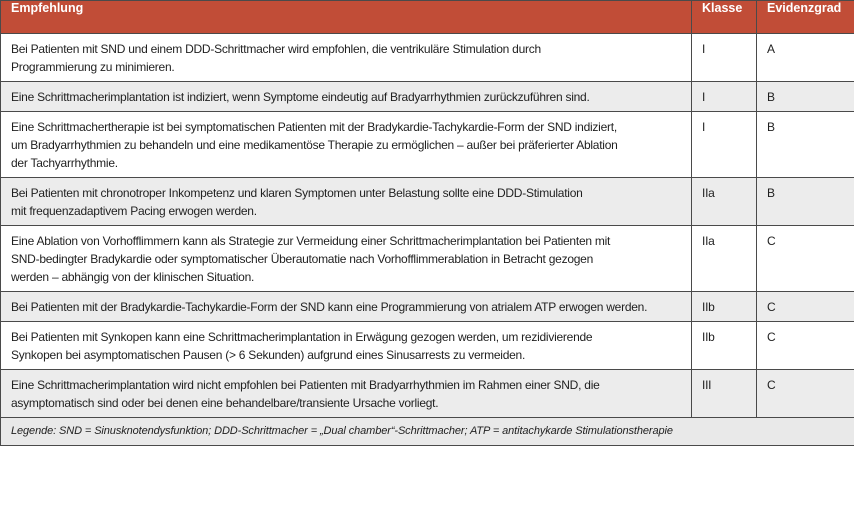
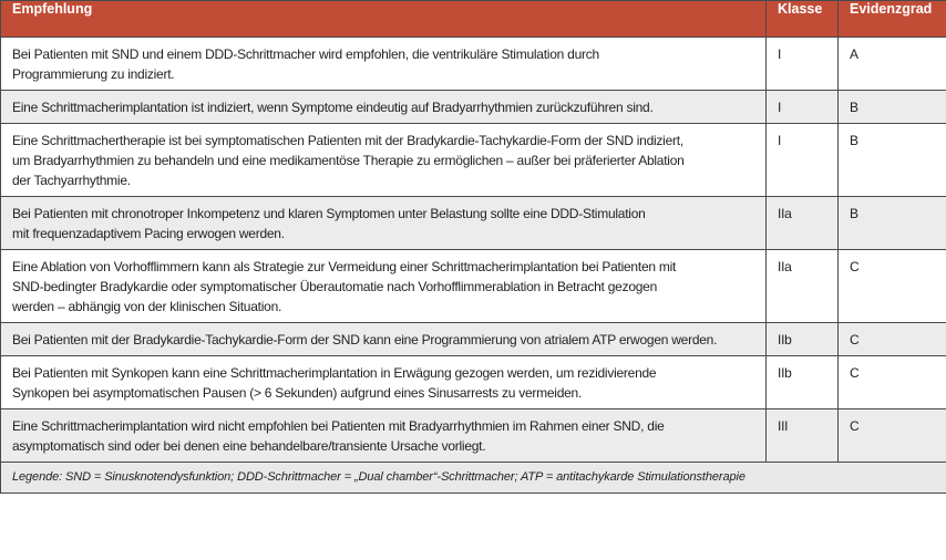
  Empfehlung	Klasse	Evidenzgrad
- Bei Patienten mit SND und einem DDD-Schrittmacher wird empfohlen, die ventrikuläre Stimulation durch Programmierung zu minimieren.	I	A
+ Bei Patienten mit SND und einem DDD-Schrittmacher wird empfohlen, die ventrikuläre Stimulation durch Programmierung zu indiziert.	I	A
  Eine Schrittmacherimplantation ist indiziert, wenn Symptome eindeutig auf Bradyarrhythmien zurückzuführen sind.	I	B
  Eine Schrittmachertherapie ist bei symptomatischen Patienten mit der Bradykardie-Tachykardie-Form der SND indiziert, um Bradyarrhythmien zu behandeln und eine medikamentöse Therapie zu ermöglichen – außer bei präferierter Ablation der Tachyarrhythmie.	I	B
  Bei Patienten mit chronotroper Inkompetenz und klaren Symptomen unter Belastung sollte eine DDD-Stimulation mit frequenzadaptivem Pacing erwogen werden.	IIa	B
  Eine Ablation von Vorhofflimmern kann als Strategie zur Vermeidung einer Schrittmacherimplantation bei Patienten mit SND-bedingter Bradykardie oder symptomatischer Überautomatie nach Vorhofflimmerablation in Betracht gezogen werden – abhängig von der klinischen Situation.	IIa	C
  Bei Patienten mit der Bradykardie-Tachykardie-Form der SND kann eine Programmierung von atrialem ATP erwogen werden.	IIb	C
  Bei Patienten mit Synkopen kann eine Schrittmacherimplantation in Erwägung gezogen werden, um rezidivierende Synkopen bei asymptomatischen Pausen (> 6 Sekunden) aufgrund eines Sinusarrests zu vermeiden.	IIb	C
  Eine Schrittmacherimplantation wird nicht empfohlen bei Patienten mit Bradyarrhythmien im Rahmen einer SND, die asymptomatisch sind oder bei denen eine behandelbare/transiente Ursache vorliegt.	III	C
  Legende: SND = Sinusknotendysfunktion; DDD-Schrittmacher = „Dual chamber“-Schrittmacher; ATP = antitachykarde Stimulationstherapie
